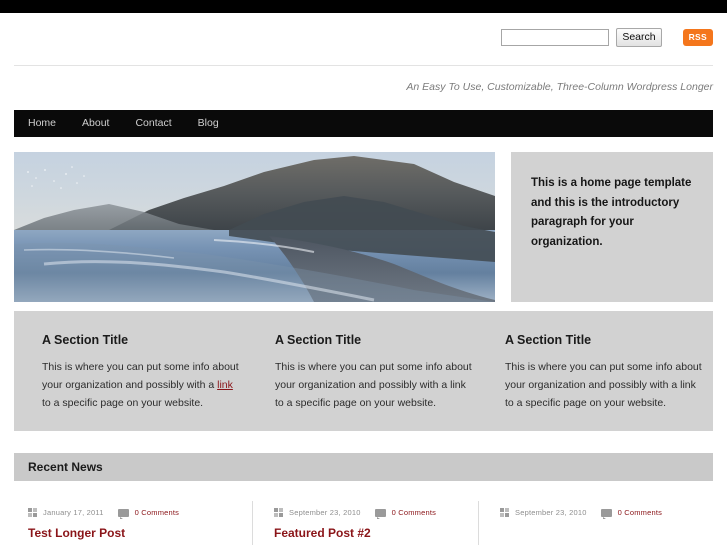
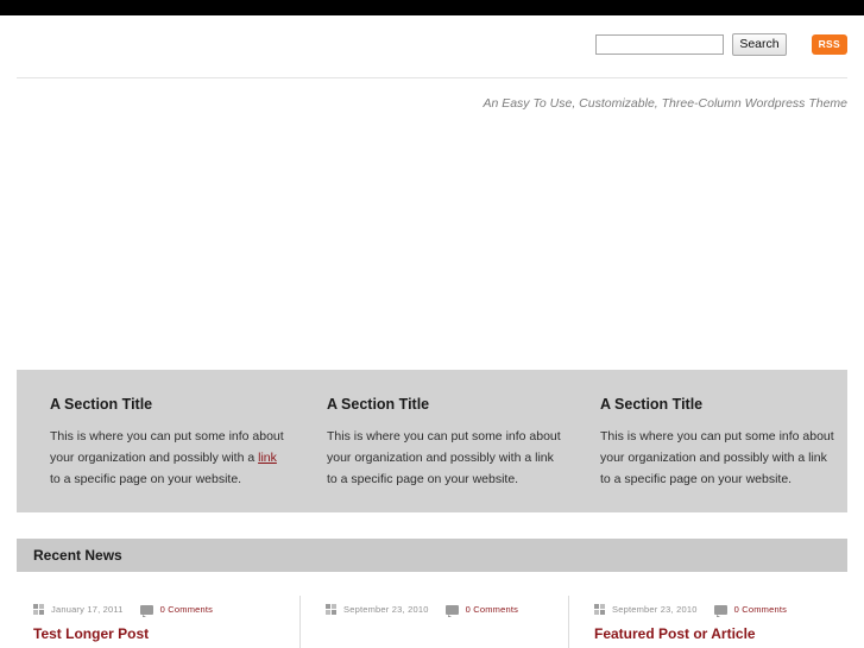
  Search
  RSS
- An Easy To Use, Customizable, Three-Column Wordpress Longer
+ An Easy To Use, Customizable, Three-Column Wordpress Theme
- Home
- About
- Contact
- Blog
- This is a home page template and this is the introductory paragraph for your organization.
  A Section Title
  This is where you can put some info about your organization and possibly with a link to a specific page on your website.
  A Section Title
  This is where you can put some info about your organization and possibly with a link to a specific page on your website.
  A Section Title
  This is where you can put some info about your organization and possibly with a link to a specific page on your website.
  Recent News
  January 17, 2011
  0 Comments
  Test Longer Post
  September 23, 2010
  0 Comments
- Featured Post #2
  September 23, 2010
  0 Comments
+ Featured Post or Article
